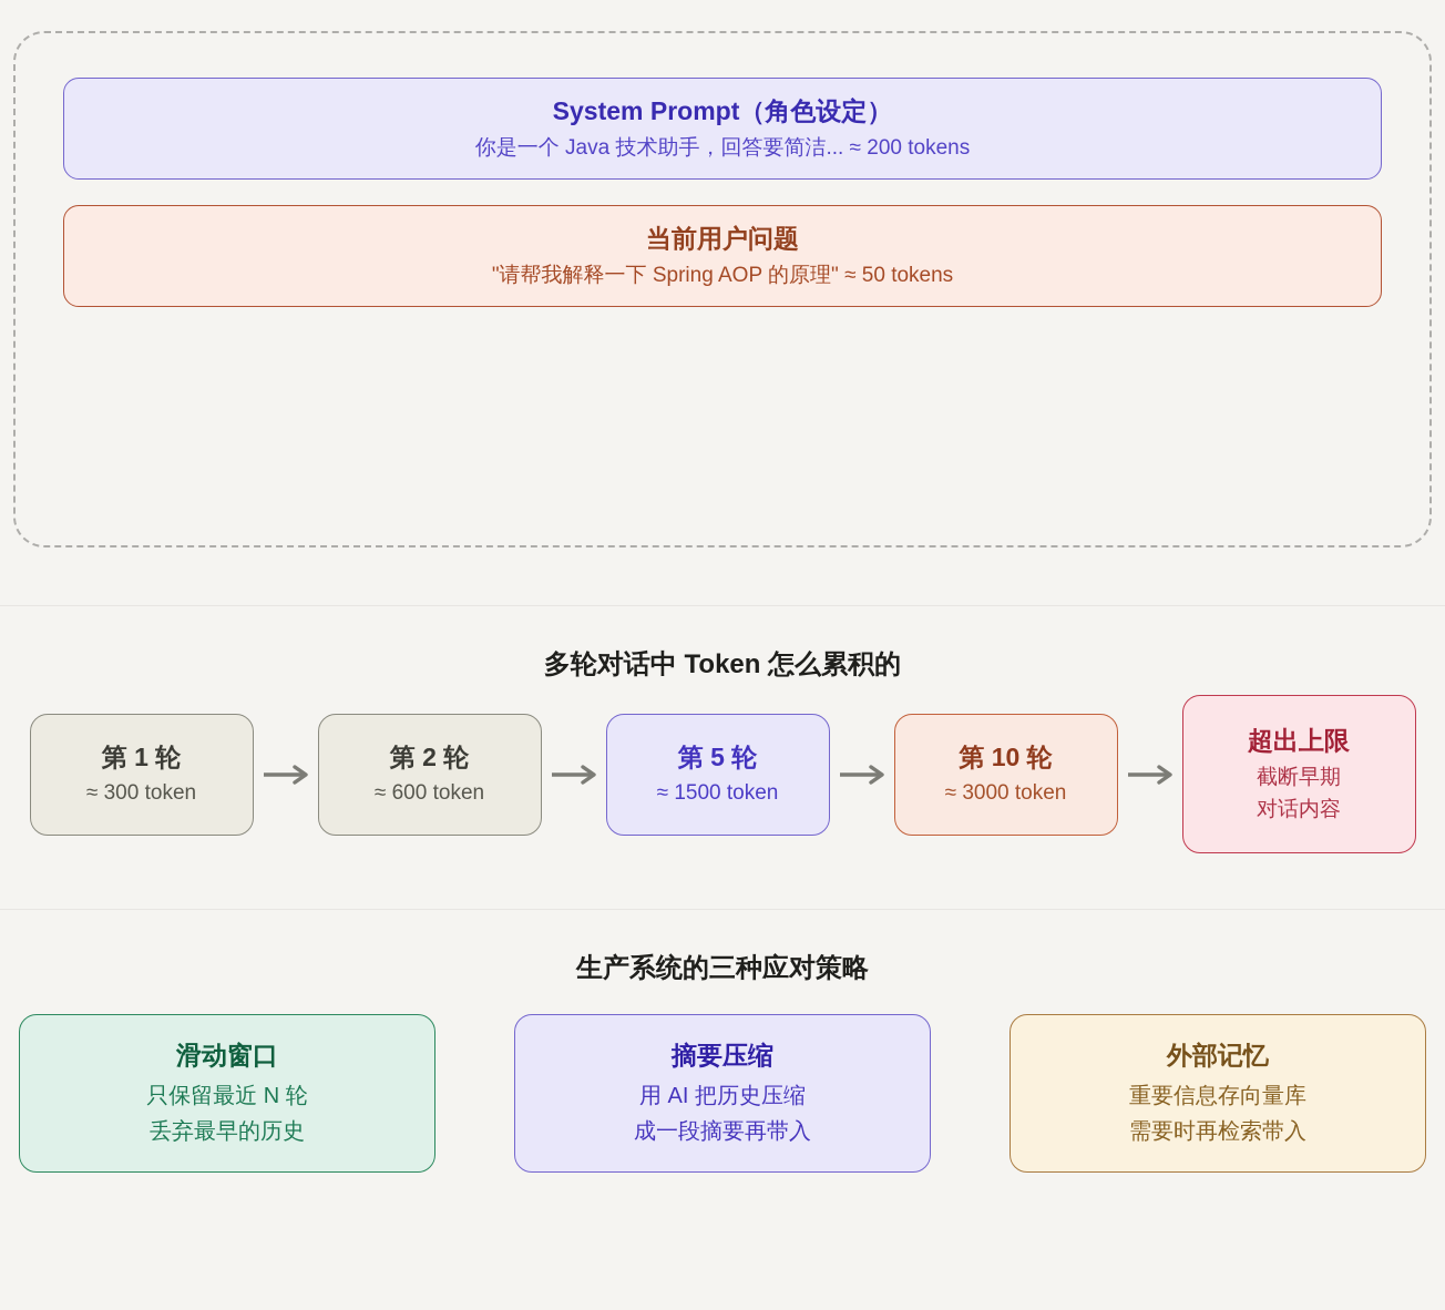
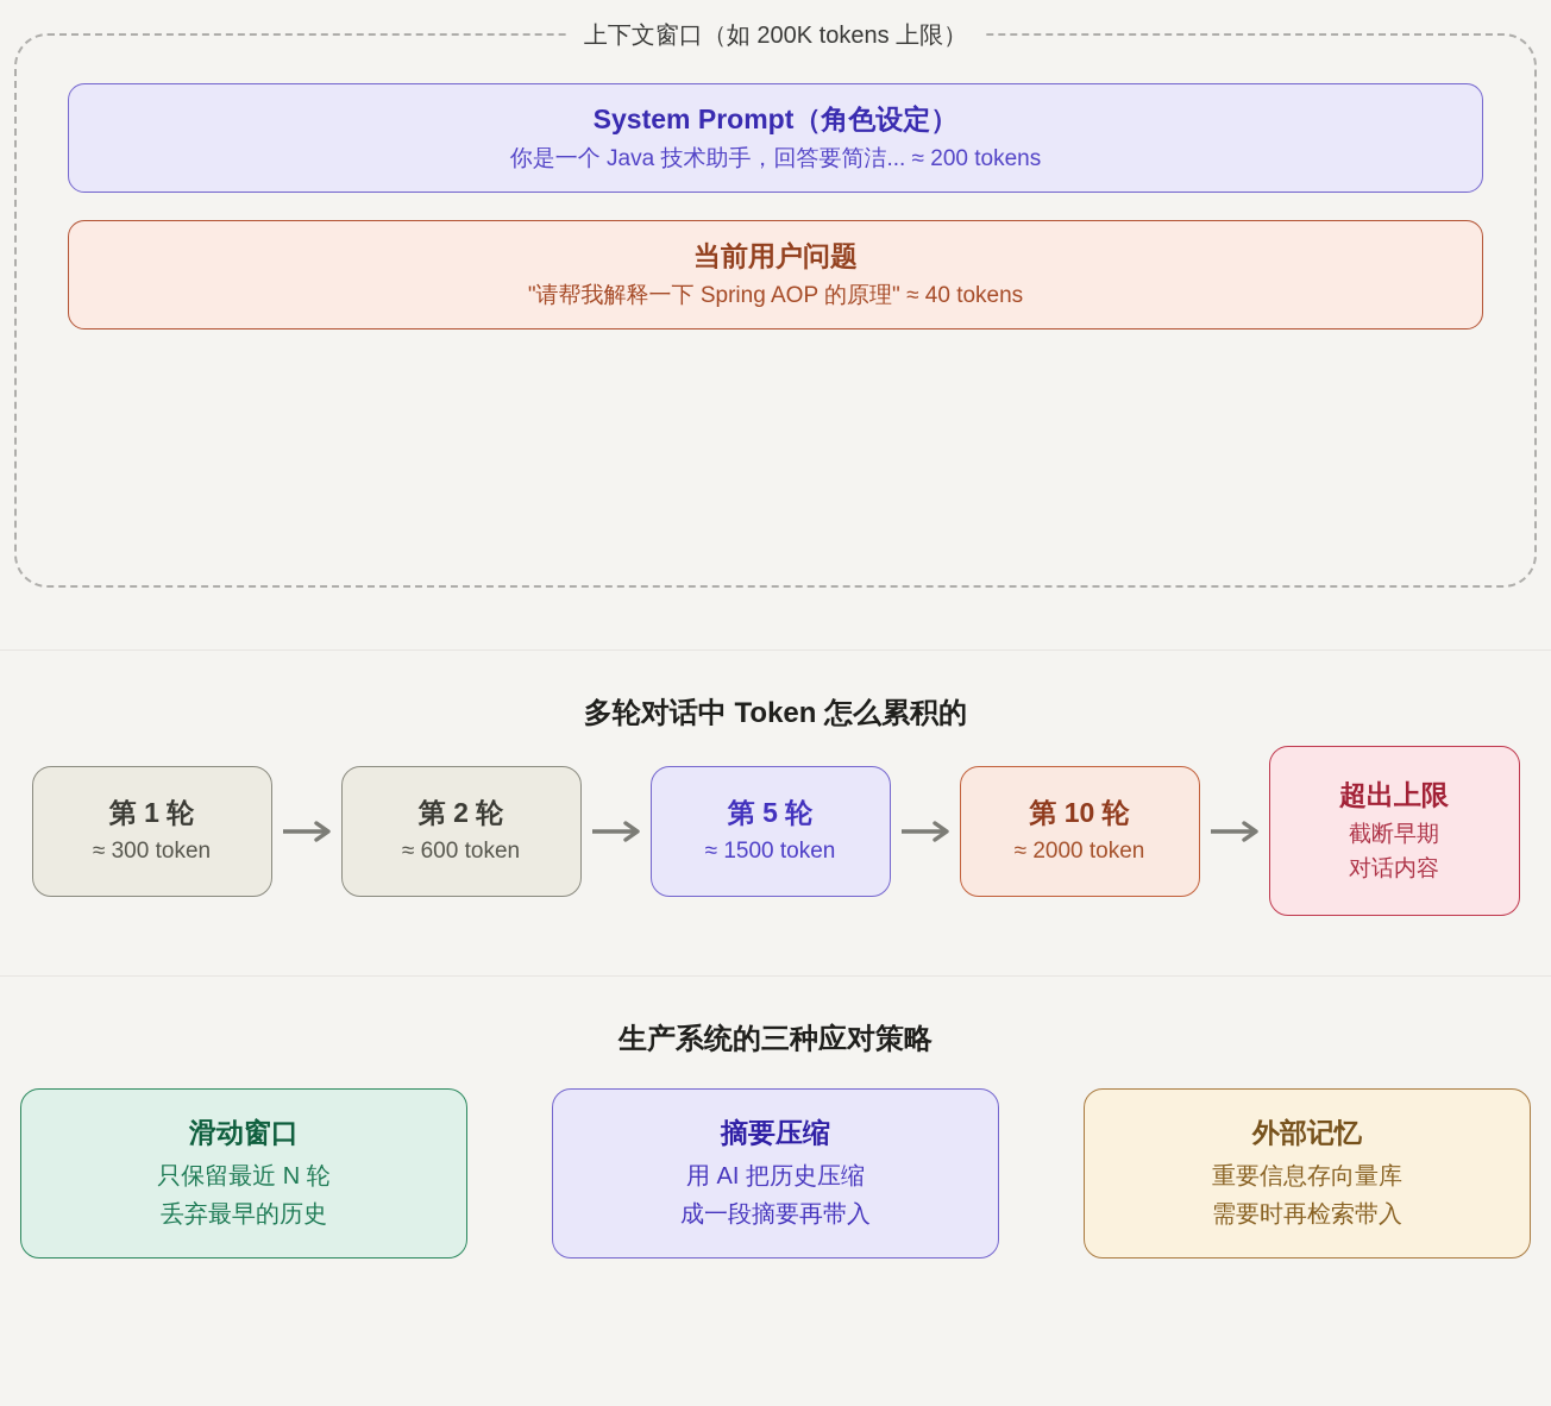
+ 上下文窗口（如 200K tokens 上限）
  System Prompt（角色设定）
  你是一个 Java 技术助手，回答要简洁... ≈ 200 tokens
  当前用户问题
- "请帮我解释一下 Spring AOP 的原理" ≈ 50 tokens
+ "请帮我解释一下 Spring AOP 的原理" ≈ 40 tokens
  多轮对话中 Token 怎么累积的
  第 1 轮
  ≈ 300 token
  第 2 轮
  ≈ 600 token
  第 5 轮
  ≈ 1500 token
  第 10 轮
- ≈ 3000 token
+ ≈ 2000 token
  超出上限
  截断早期
  对话内容
  生产系统的三种应对策略
  滑动窗口
  只保留最近 N 轮
  丢弃最早的历史
  摘要压缩
  用 AI 把历史压缩
  成一段摘要再带入
  外部记忆
  重要信息存向量库
  需要时再检索带入
